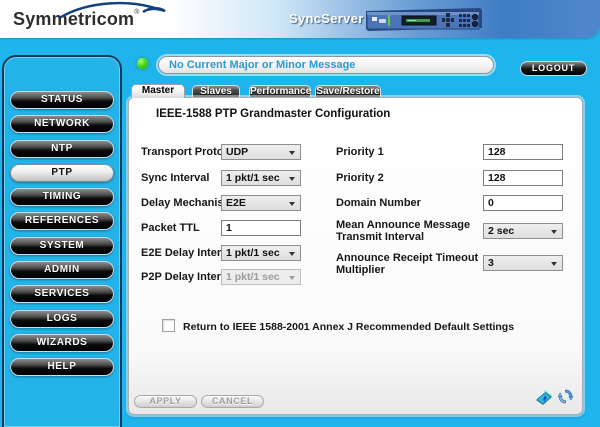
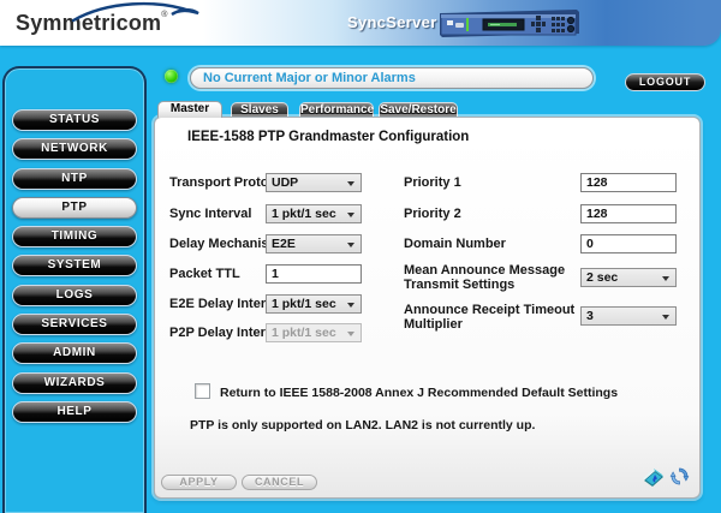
  Symmetricom
  SyncServer
  STATUS
  NETWORK
  NTP
  PTP
  TIMING
- REFERENCES
  SYSTEM
- ADMIN
+ LOGS
  SERVICES
- LOGS
+ ADMIN
  WIZARDS
  HELP
- No Current Major or Minor Message
+ No Current Major or Minor Alarms
  LOGOUT
  Master
  Slaves
  Performance
  Save/Restore
  IEEE-1588 PTP Grandmaster Configuration
  Transport Prot
  UDP
  Sync Interval
  1 pkt/1 sec
  Delay Mechani
  E2E
  Packet TTL
  1
  E2E Delay Inter
  1 pkt/1 sec
  P2P Delay Inter
  1 pkt/1 sec
  Priority 1
  128
  Priority 2
  128
  Domain Number
  0
- Mean Announce Message Transmit Interval
+ Mean Announce Message Transmit Settings
  2 sec
  Announce Receipt Timeout Multiplier
  3
- Return to IEEE 1588-2001 Annex J Recommended Default Settings
+ Return to IEEE 1588-2008 Annex J Recommended Default Settings
+ PTP is only supported on LAN2. LAN2 is not currently up.
  APPLY
  CANCEL
